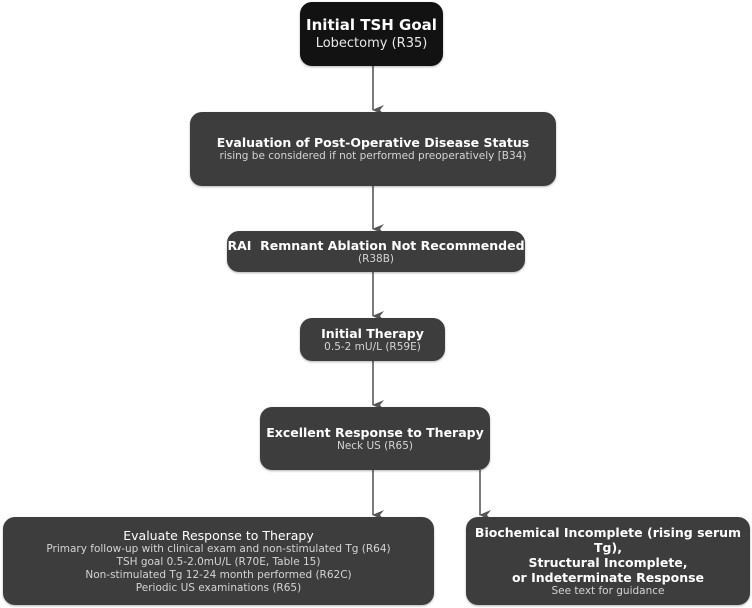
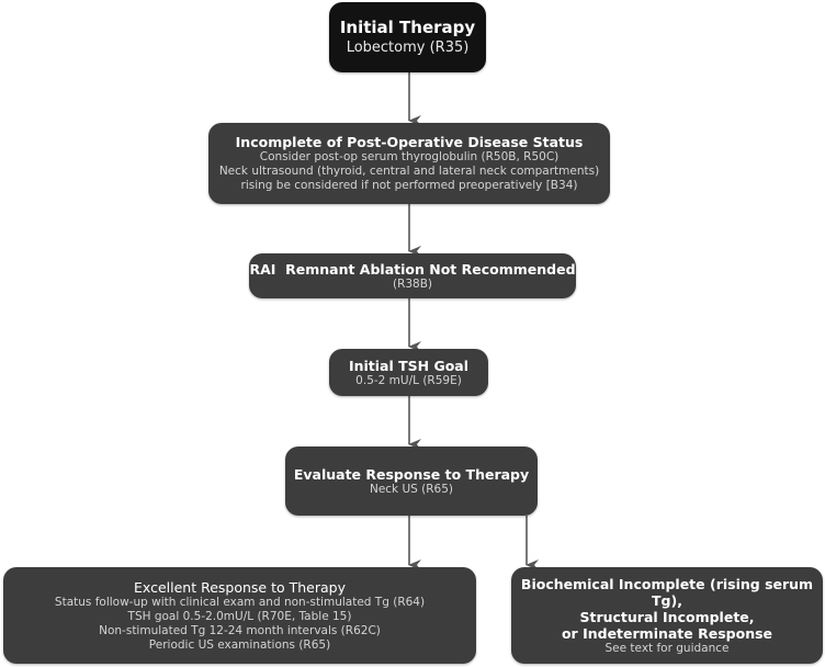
- Initial TSH Goal
+ Initial Therapy
  Lobectomy (R35)
- Evaluation of Post-Operative Disease Status
+ Incomplete of Post-Operative Disease Status
+ Consider post-op serum thyroglobulin (R50B, R50C)
+ Neck ultrasound (thyroid, central and lateral neck compartments)
  rising be considered if not performed preoperatively [B34)
  RAI Remnant Ablation Not Recommended
  (R38B)
- Initial Therapy
+ Initial TSH Goal
  0.5-2 mU/L (R59E)
- Excellent Response to Therapy
+ Evaluate Response to Therapy
  Neck US (R65)
- Evaluate Response to Therapy
+ Excellent Response to Therapy
- Primary follow-up with clinical exam and non-stimulated Tg (R64)
+ Status follow-up with clinical exam and non-stimulated Tg (R64)
  TSH goal 0.5-2.0mU/L (R70E, Table 15)
- Non-stimulated Tg 12-24 month performed (R62C)
+ Non-stimulated Tg 12-24 month intervals (R62C)
  Periodic US examinations (R65)
  Biochemical Incomplete (rising serum Tg),
  Structural Incomplete,
  or Indeterminate Response
  See text for guidance
